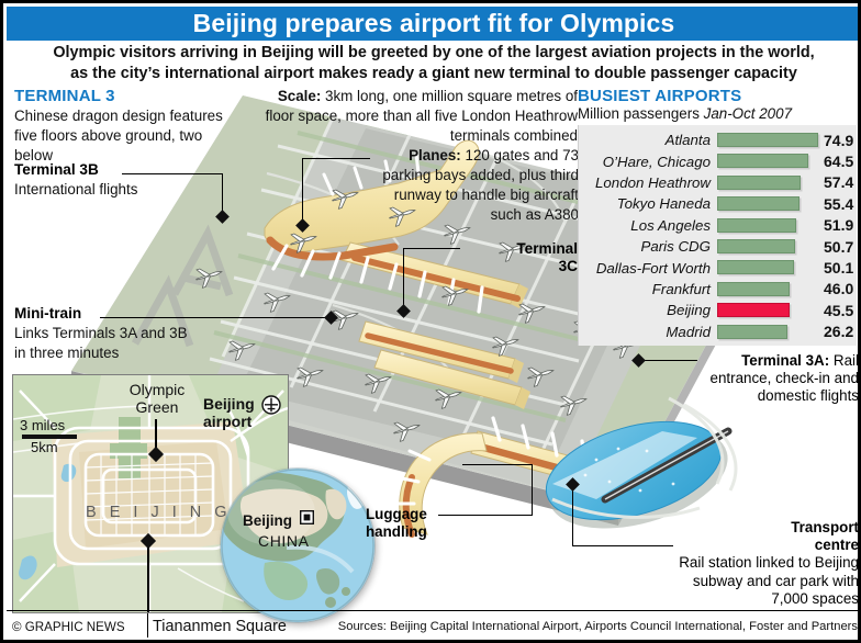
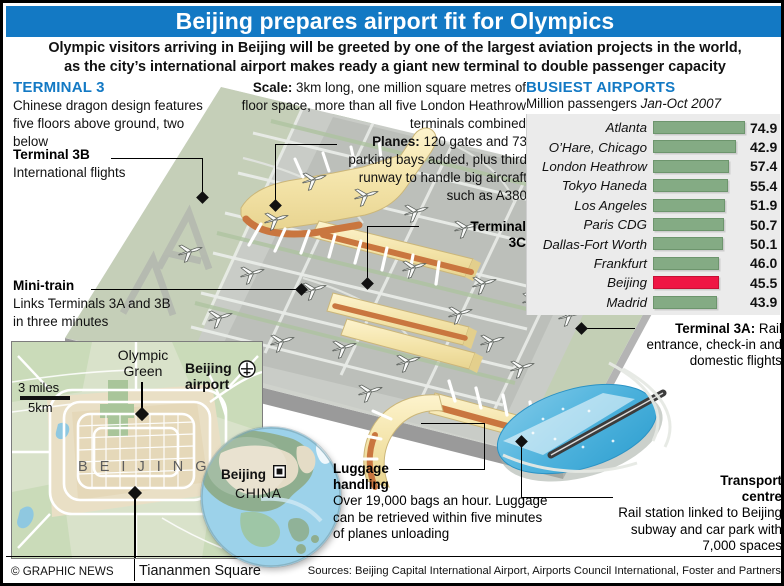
  Beijing prepares airport fit for Olympics
  Olympic visitors arriving in Beijing will be greeted by one of the largest aviation projects in the world,
  as the city’s international airport makes ready a giant new terminal to double passenger capacity
  TERMINAL 3
  Chinese dragon design features five floors above ground, two below
  Terminal 3B
  International flights
  Mini-train
  Links Terminals 3A and 3B in three minutes
  Scale: 3km long, one million square metres of floor space, more than all five London Heathrow terminals combined
  Planes: 120 gates and 73 parking bays added, plus third runway to handle big aircraf such as A380
  Terminal
  3C
  BUSIEST AIRPORTS
  Million passengers Jan-Oct 2007
  Atlanta
  74.9
  O’Hare, Chicago
- 64.5
+ 42.9
  London Heathrow
  57.4
  Tokyo Haneda
  55.4
  Los Angeles
  51.9
  Paris CDG
  50.7
  Dallas-Fort Worth
  50.1
  Frankfurt
  46.0
  Beijing
  45.5
  Madrid
- 26.2
+ 43.9
  Terminal 3A: Rail entrance, check-in and domestic flights
  Transport
  centre
  Rail station linked to Beijing subway and car park with 7,000 spaces
  Luggage
  handling
+ Over 19,000 bags an hour. Luggage can be retrieved within five minutes of planes unloading
  Olympic
  Green
  Beijing
  airport
  B E I J I N
  3 miles
  5km
  Beijing
  CHINA
  © GRAPHIC NEWS
  Tiananmen Square
  Sources: Beijing Capital International Airport, Airports Council International, Foster and Partners
